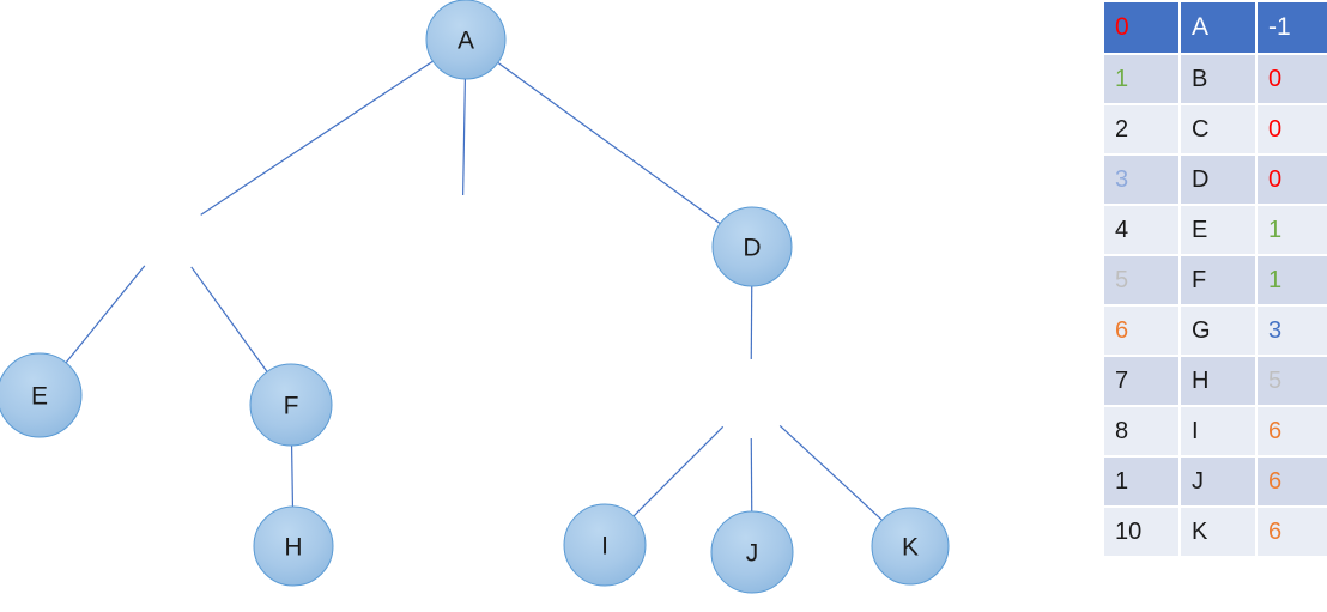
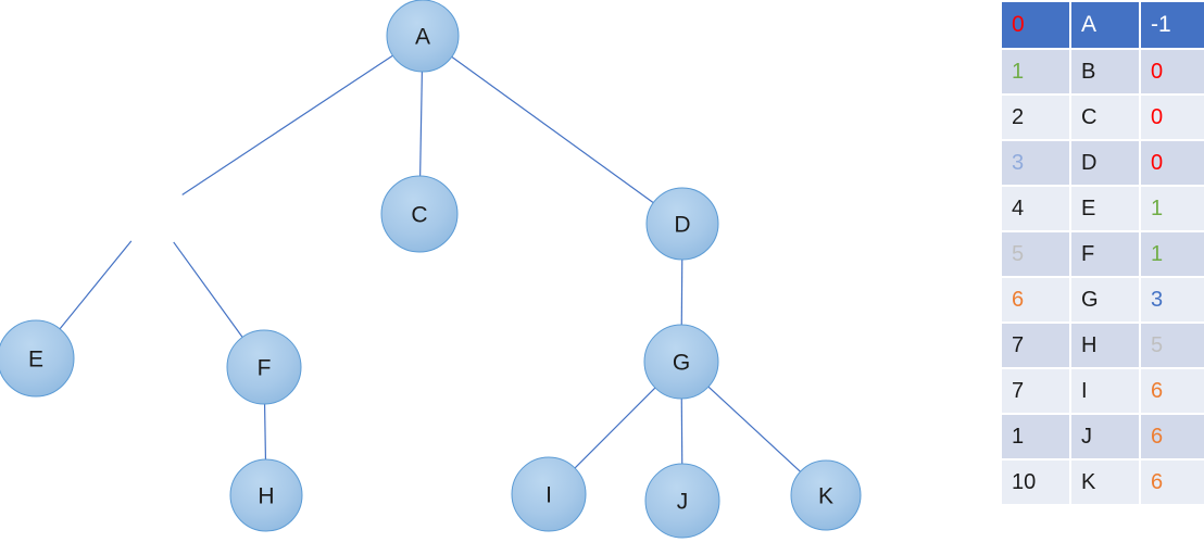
  A
+ C
  D
  E
  F
+ G
  H
  I
  J
  K
  0	A	-1
  1	B	0
  2	C	0
  3	D	0
  4	E	1
  5	F	1
  6	G	3
  7	H	5
- 8	I	6
+ 7	I	6
  1	J	6
  10	K	6
